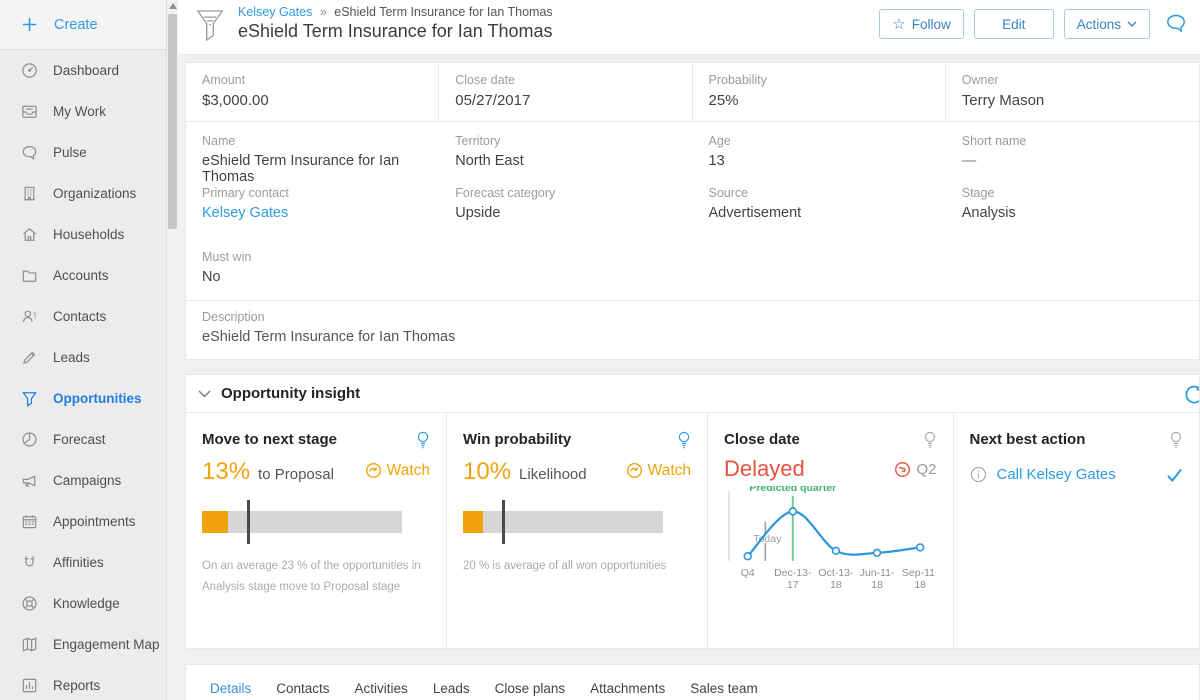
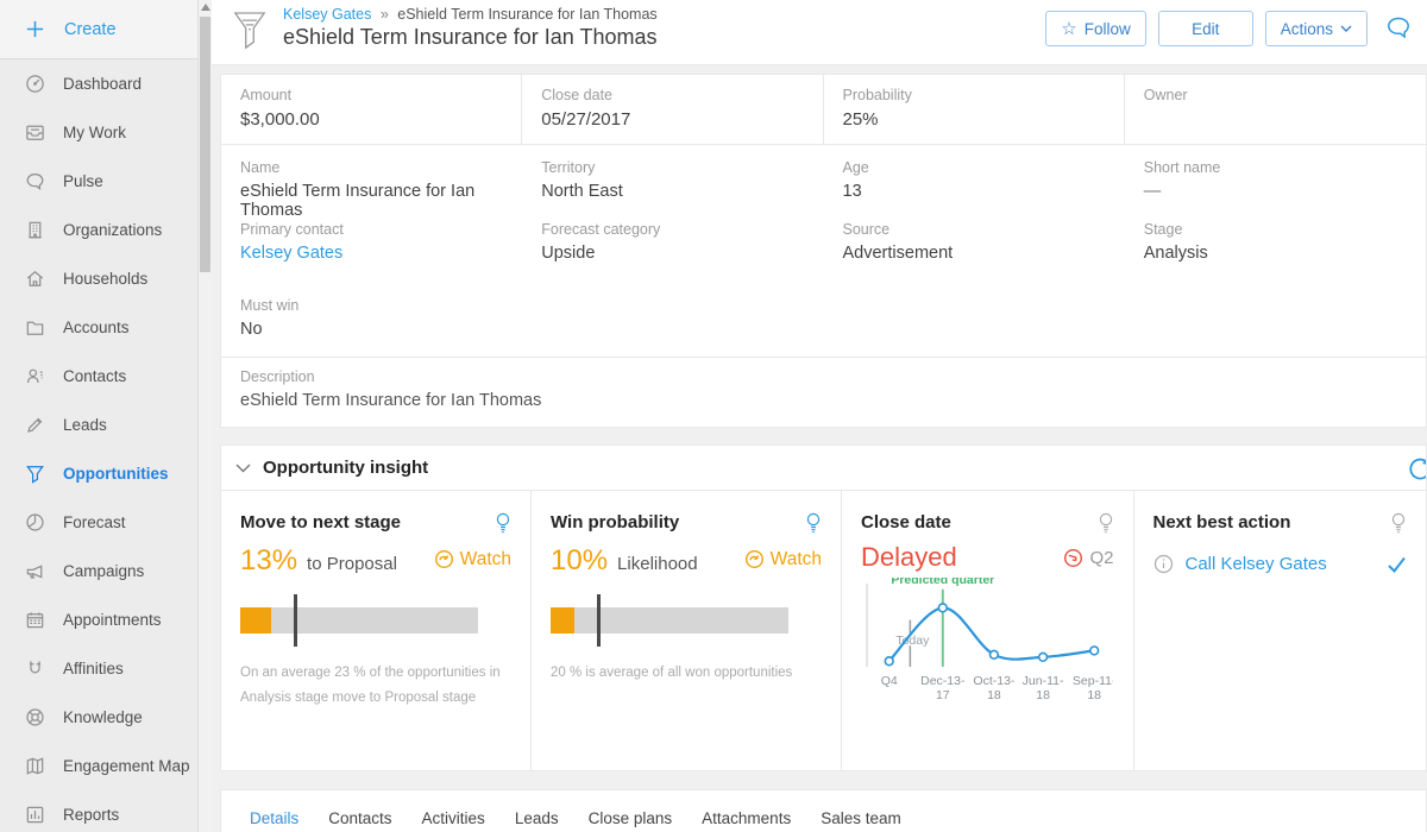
  Create
  Dashboard
  My Work
  Pulse
  Organizations
  Households
  Accounts
  Contacts
  Leads
  Opportunities
  Forecast
  Campaigns
  Appointments
  Affinities
  Knowledge
  Engagement Map
  Reports
  Kelsey Gates » eShield Term Insurance for Ian Thomas
  eShield Term Insurance for Ian Thomas
  ☆
  Follow
  Edit
  Actions
  Amount
  $3,000.00
  Close date
  05/27/2017
  Probability
  25%
  Owner
- Terry Mason
  Name
  eShield Term Insurance for Ian Thomas
  Territory
  North East
  Age
  13
  Short name
  —
  Primary contact
  Kelsey Gates
  Forecast category
  Upside
  Source
  Advertisement
  Stage
  Analysis
  Must win
  No
  Description
  eShield Term Insurance for Ian Thomas
  Opportunity insight
  Move to next stage
  13%
  to Proposal
  Watch
  On an average 23 % of the opportunities in Analysis stage move to Proposal stage
  Win probability
  10%
  Likelihood
  Watch
  20 % is average of all won opportunities
  Close date
  Delayed
  Q2
  Tday
  Predicted quarter
  Q4
  Dec-13-
  17
  Oct-13-
  18
  Jun-11-
  18
  Sep-11
  18
  Next best action
  Call Kelsey Gates
  Details
  Contacts
  Activities
  Leads
  Close plans
  Attachments
  Sales team
